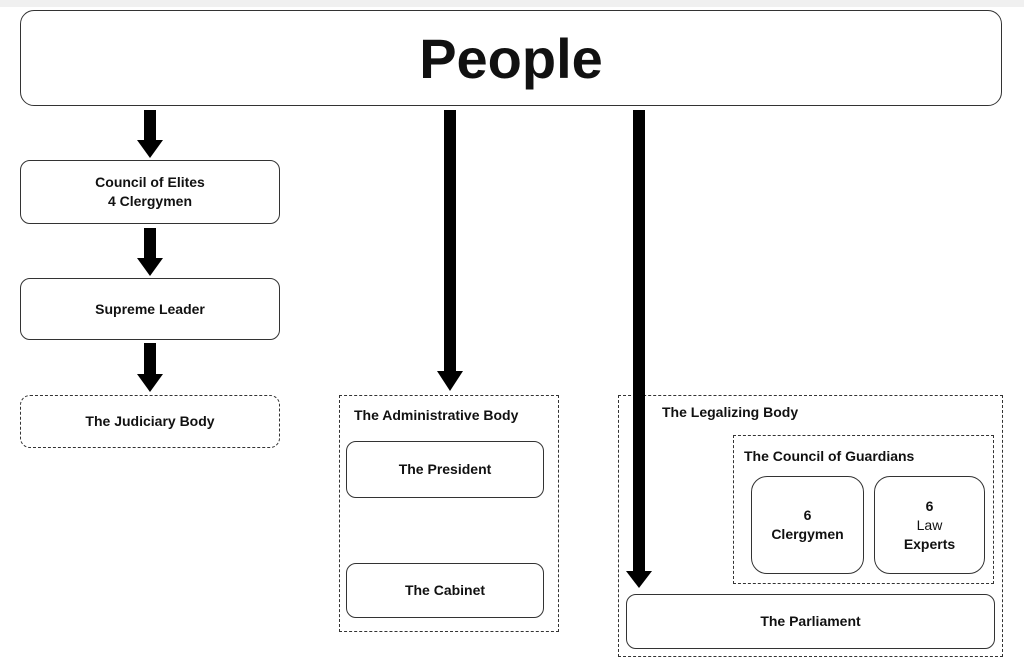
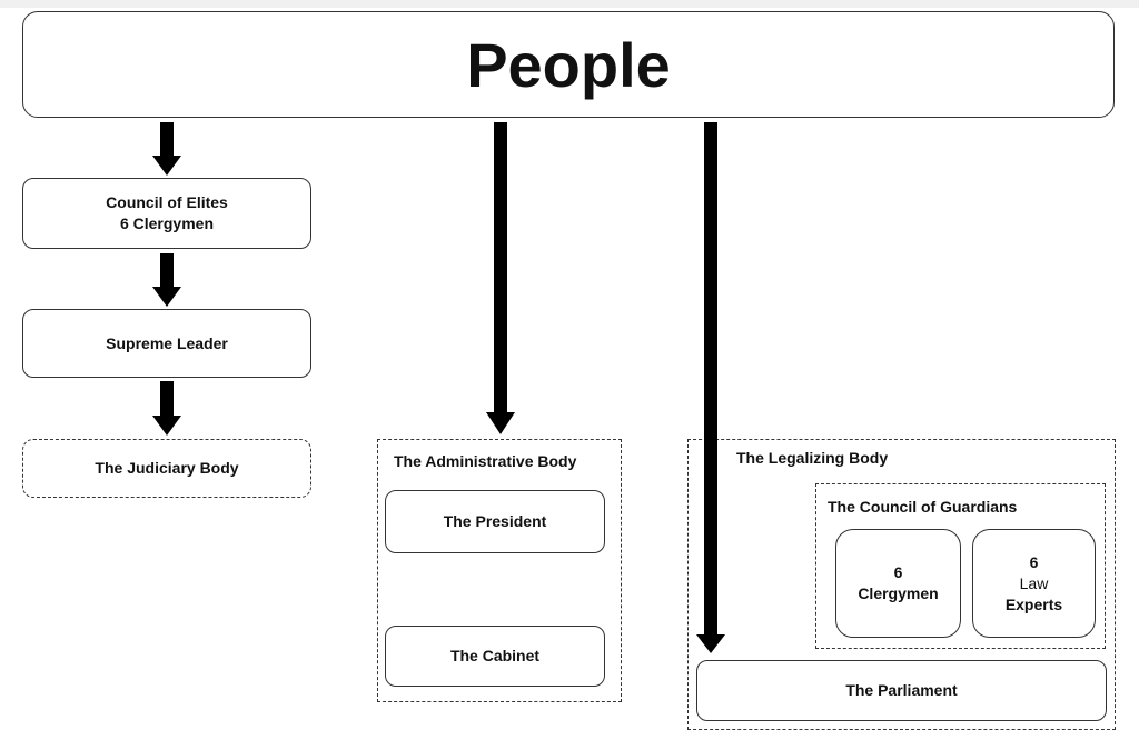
  People
  Council of Elites
- 4 Clergymen
+ 6 Clergymen
  Supreme Leader
  The Judiciary Body
  The Administrative Body
  The President
  The Cabinet
  The Legalizing Body
  The Council of Guardians
  6
  Clergymen
  6
  Law
  Experts
  The Parliament
